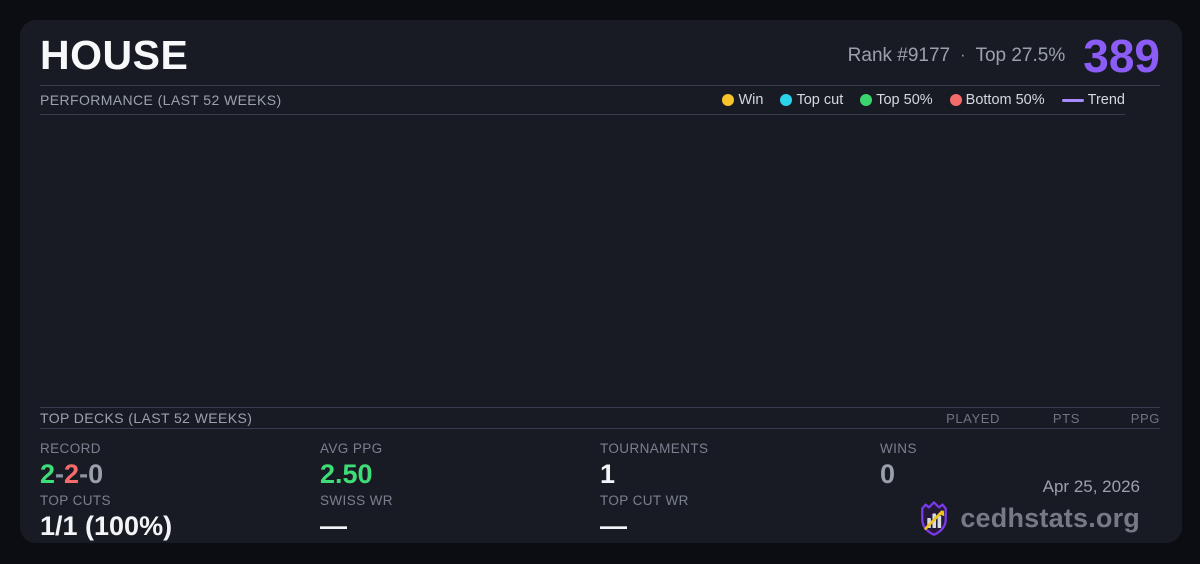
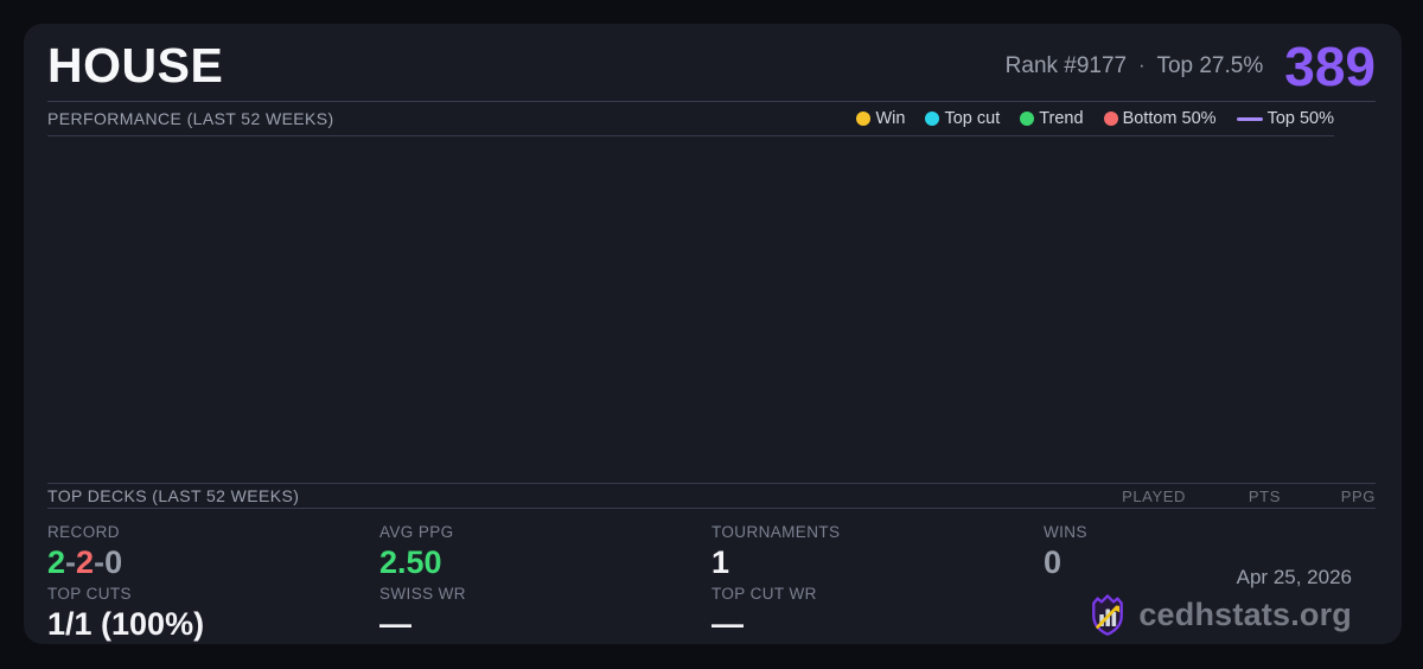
  HOUSE
  Rank #9177
  ·
  Top 27.5%
  389
  PERFORMANCE (LAST 52 WEEKS)
  Win
  Top cut
- Top 50%
+ Trend
  Bottom 50%
- Trend
+ Top 50%
  TOP DECKS (LAST 52 WEEKS)
  PLAYED
  PTS
  PPG
  RECORD
  2-2-0
  AVG PPG
  2.50
  TOURNAMENTS
  1
  WINS
  0
  TOP CUTS
  1/1 (100%)
  SWISS WR
  —
  TOP CUT WR
  —
  Apr 25, 2026
  cedhstats.org
